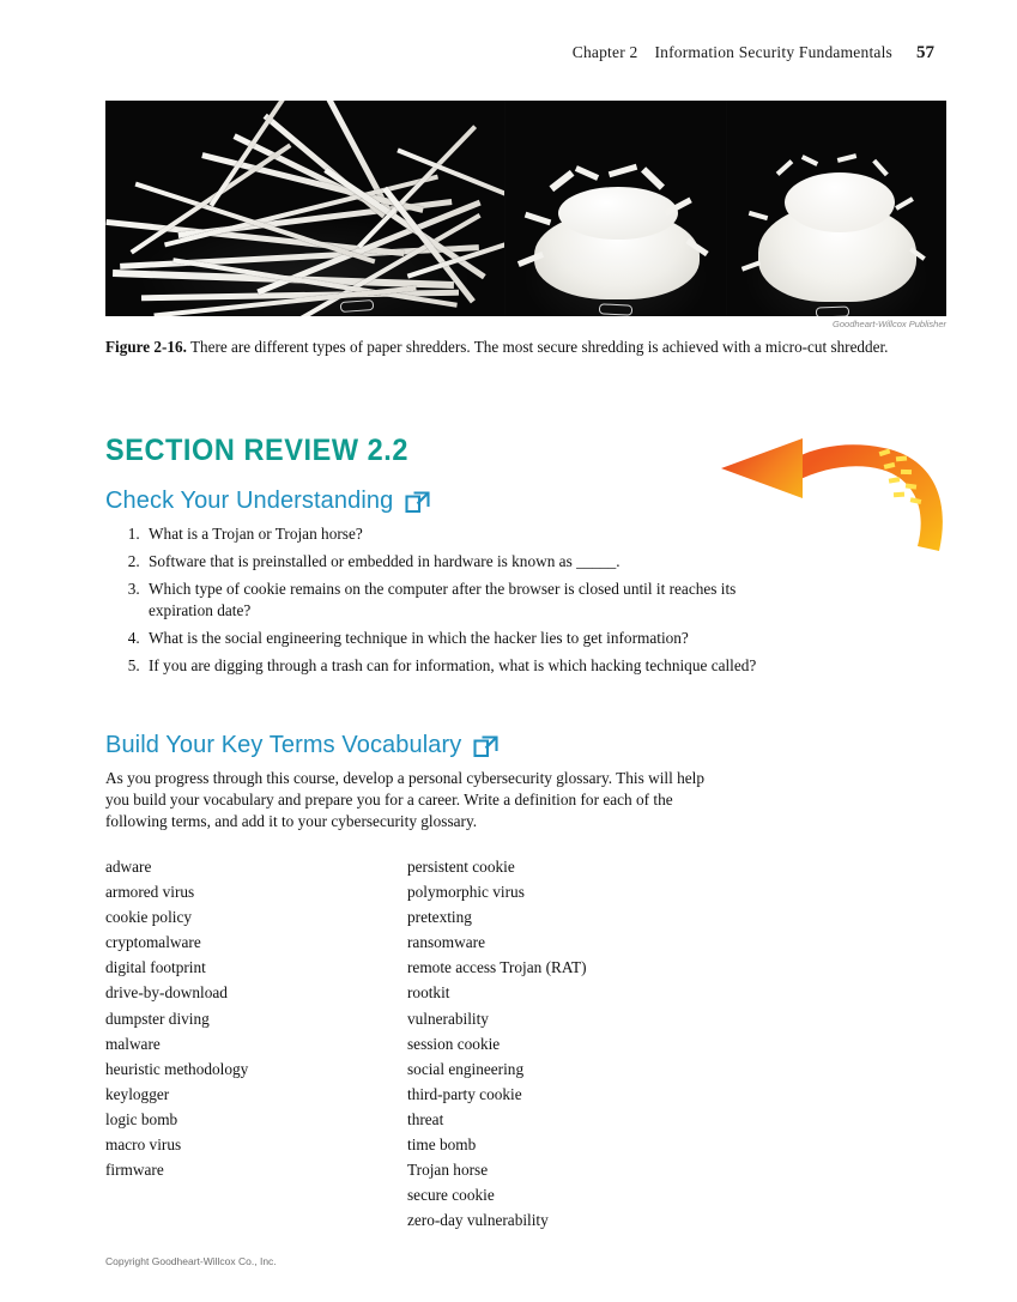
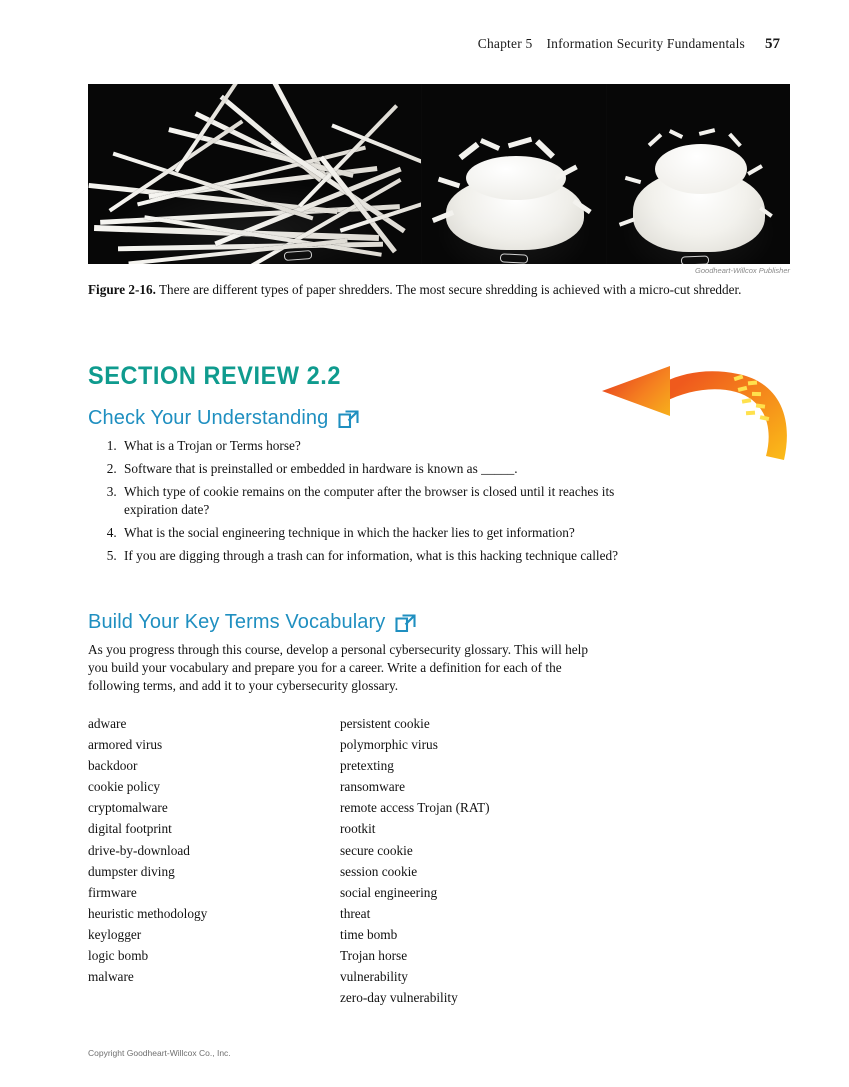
- Chapter 2
+ Chapter 5
  Information Security Fundamentals
  57
  Goodheart-Willcox Publisher
  Figure 2-16. There are different types of paper shredders. The most secure shredding is achieved with a micro-cut shredder.
  SECTION REVIEW 2.2
  Check Your Understanding
- What is a Trojan or Trojan horse?
+ What is a Trojan or Terms horse?
  Software that is preinstalled or embedded in hardware is known as _____.
  Which type of cookie remains on the computer after the browser is closed until it reaches its expiration date?
  What is the social engineering technique in which the hacker lies to get information?
- If you are digging through a trash can for information, what is which hacking technique called?
+ If you are digging through a trash can for information, what is this hacking technique called?
  Build Your Key Terms Vocabulary
  As you progress through this course, develop a personal cybersecurity glossary. This will help you build your vocabulary and prepare you for a career. Write a definition for each of the following terms, and add it to your cybersecurity glossary.
  adware
  armored virus
+ backdoor
  cookie policy
  cryptomalware
  digital footprint
  drive-by-download
  dumpster diving
- malware
+ firmware
  heuristic methodology
  keylogger
  logic bomb
- macro virus
- firmware
+ malware
  persistent cookie
  polymorphic virus
  pretexting
  ransomware
  remote access Trojan (RAT)
  rootkit
- vulnerability
+ secure cookie
  session cookie
  social engineering
- third-party cookie
  threat
  time bomb
  Trojan horse
- secure cookie
+ vulnerability
  zero-day vulnerability
  Copyright Goodheart-Willcox Co., Inc.
